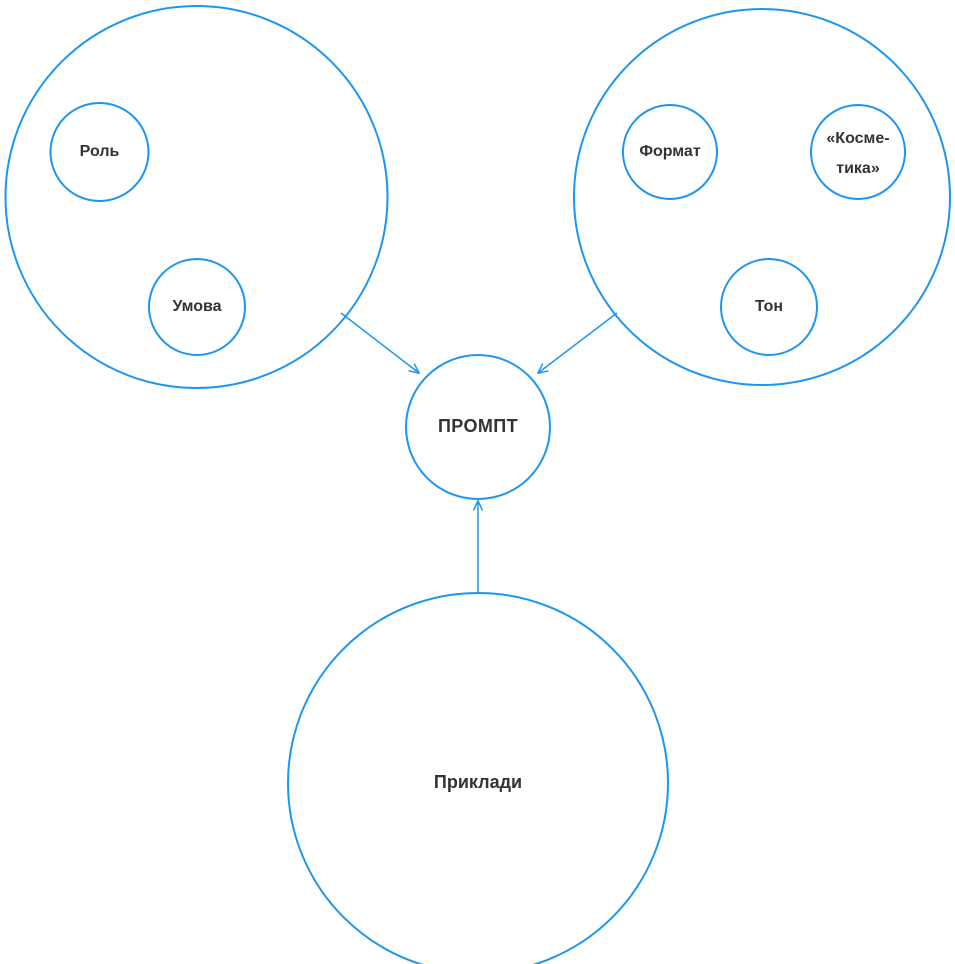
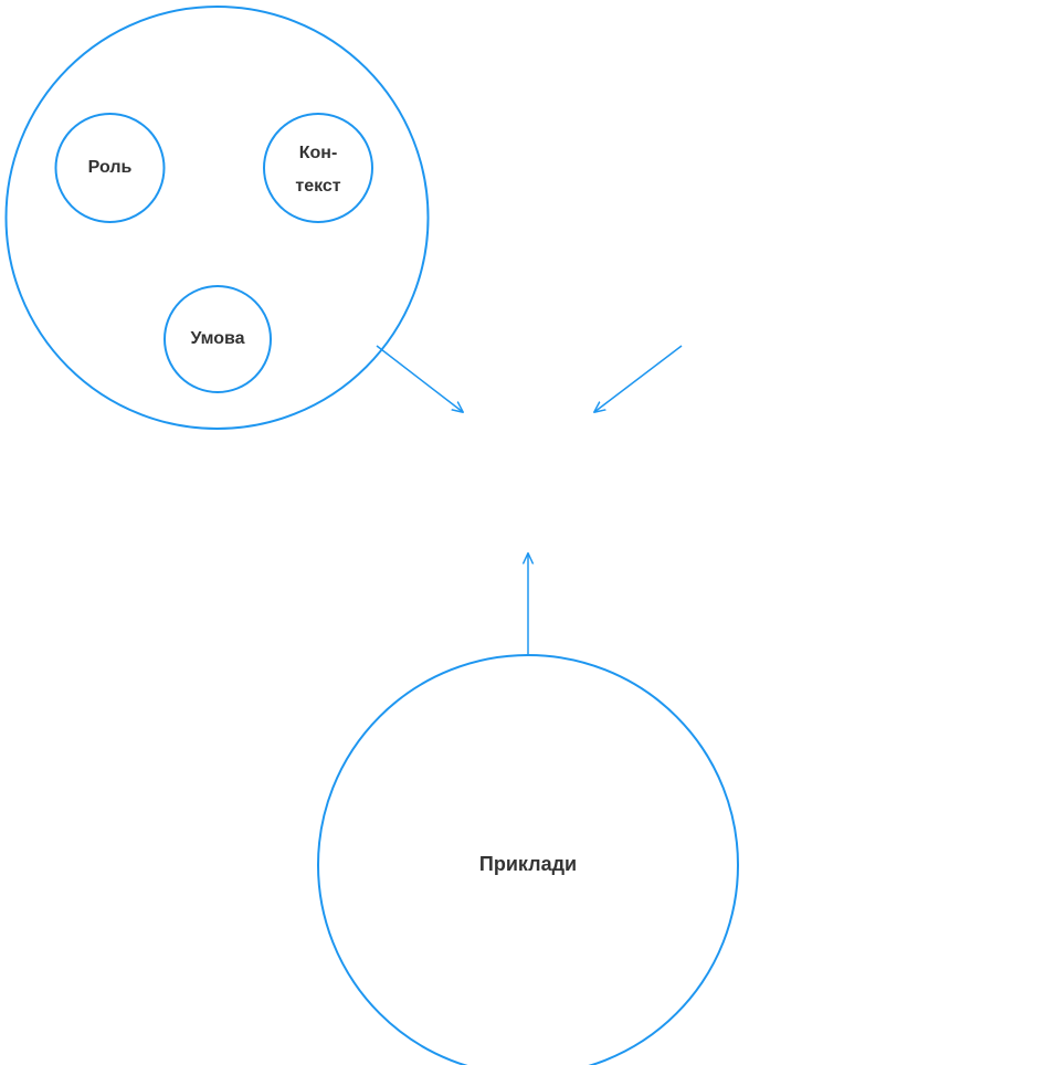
  Роль
+ Кон-
+ текст
  Умова
- Формат
- «Косме-
- тика»
- Тон
- ПРОМПТ
  Приклади
